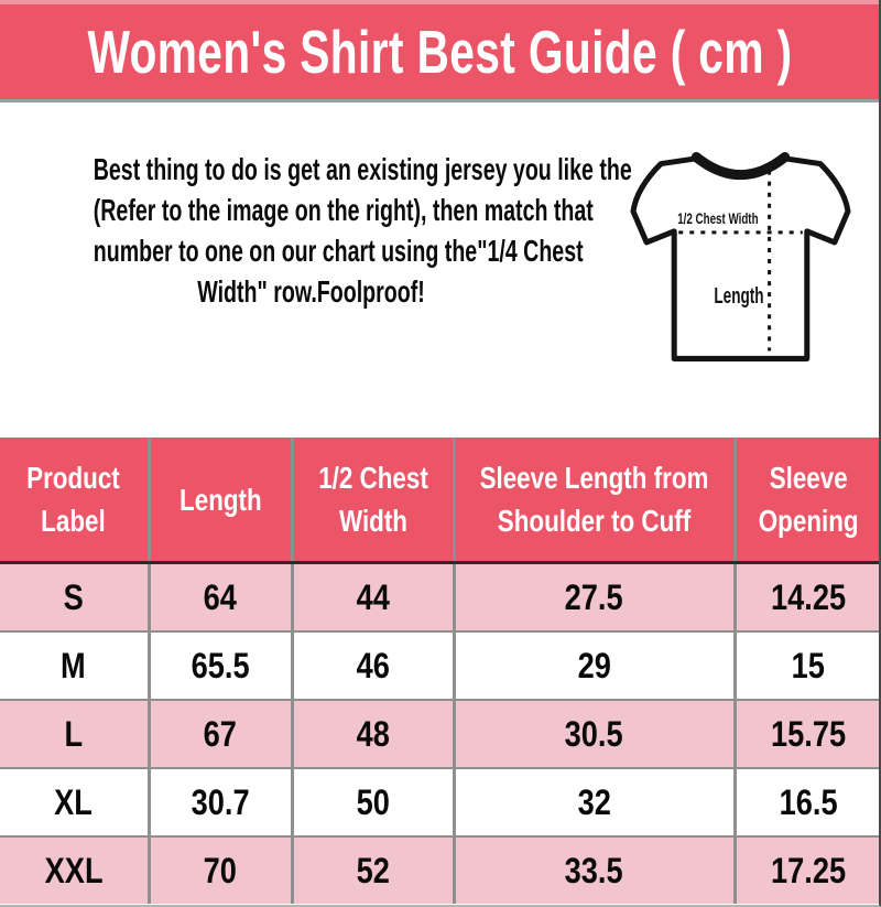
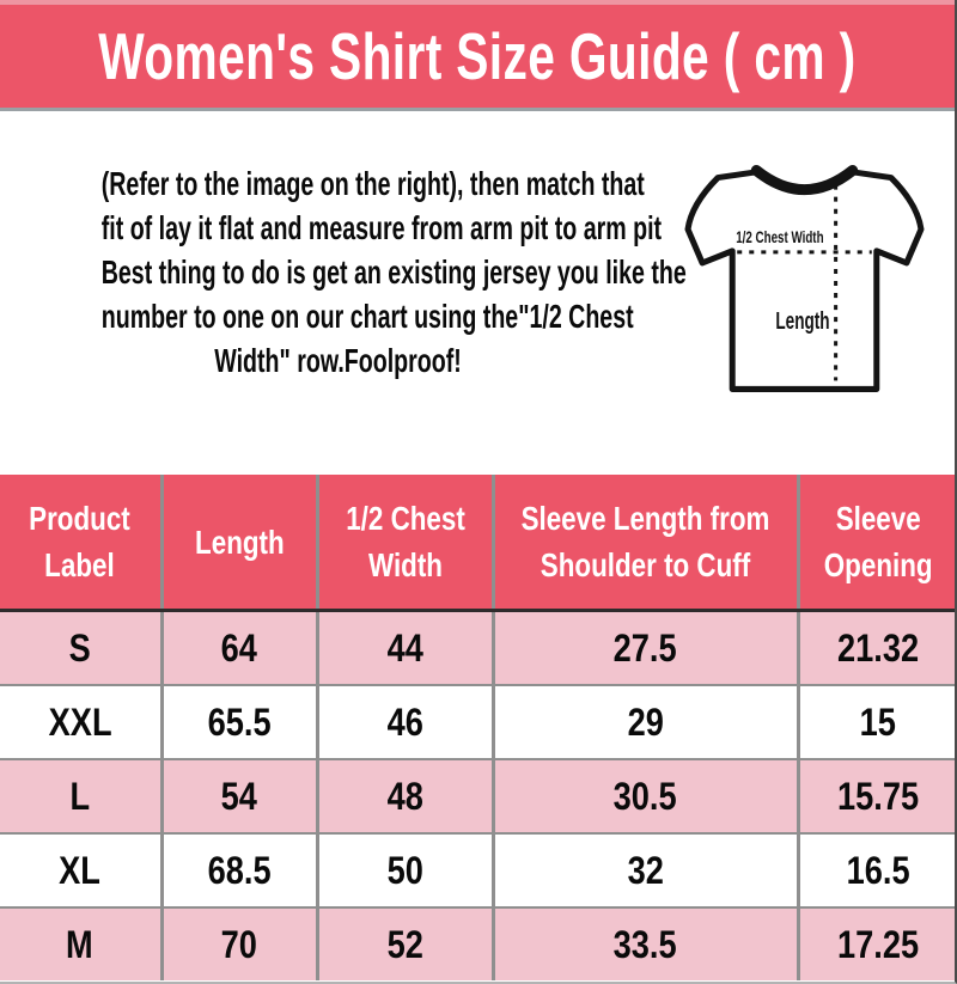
- Women's Shirt Best Guide ( cm )
+ Women's Shirt Size Guide ( cm )
- Best thing to do is get an existing jersey you like the
+ (Refer to the image on the right), then match that
+ fit of lay it flat and measure from arm pit to arm pit
- (Refer to the image on the right), then match that
+ Best thing to do is get an existing jersey you like the
- number to one on our chart using the"1/4 Chest
+ number to one on our chart using the"1/2 Chest
  Width" row.Foolproof!
  1/2 Chest Width
  Length
  Product Label	Length	1/2 Chest Width	Sleeve Length from Shoulder to Cuff	Sleeve Opening
- S	64	44	27.5	14.25
+ S	64	44	27.5	21.32
- M	65.5	46	29	15
+ XXL	65.5	46	29	15
- L	67	48	30.5	15.75
+ L	54	48	30.5	15.75
- XL	30.7	50	32	16.5
+ XL	68.5	50	32	16.5
- XXL	70	52	33.5	17.25
+ M	70	52	33.5	17.25
